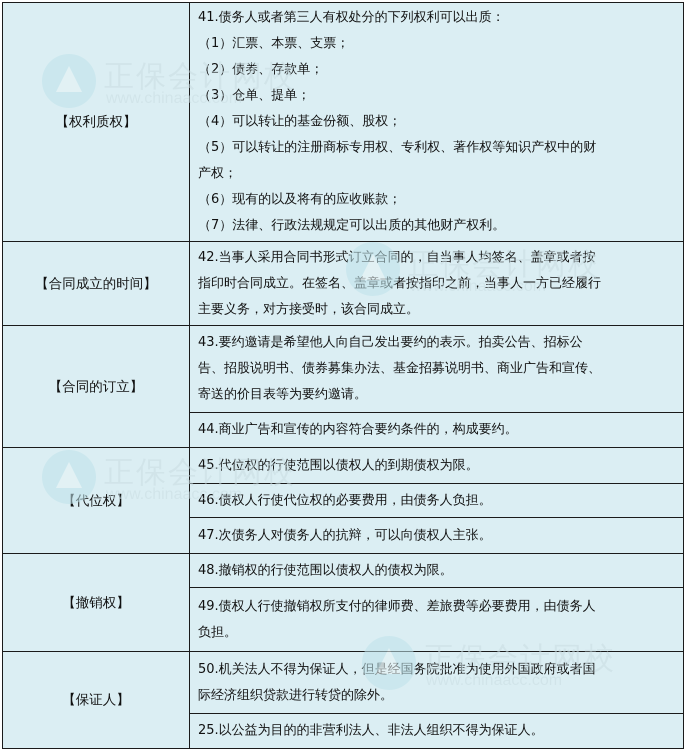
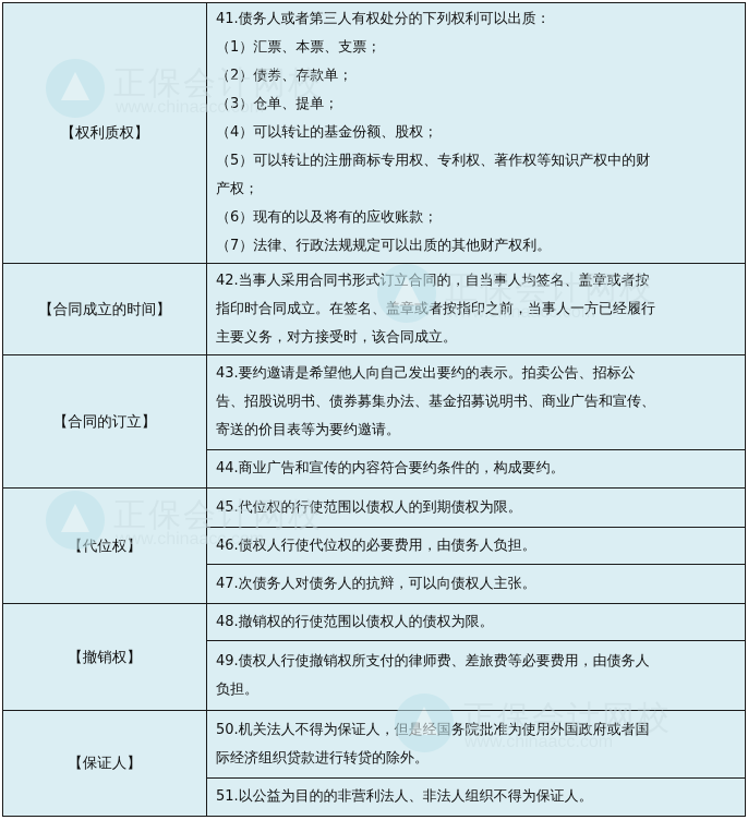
  【权利质权】	41.债务人或者第三人有权处分的下列权利可以出质： （1）汇票、本票、支票； （2）债券、存款单； （3）仓单、提单； （4）可以转让的基金份额、股权； （5）可以转让的注册商标专用权、专利权、著作权等知识产权中的财 产权； （6）现有的以及将有的应收账款； （7）法律、行政法规规定可以出质的其他财产权利。
  【合同成立的时间】	42.当事人采用合同书形式订立合同的，自当事人均签名、盖章或者按 指印时合同成立。在签名、盖章或者按指印之前，当事人一方已经履行 主要义务，对方接受时，该合同成立。
  【合同的订立】	43.要约邀请是希望他人向自己发出要约的表示。拍卖公告、招标公 告、招股说明书、债券募集办法、基金招募说明书、商业广告和宣传、 寄送的价目表等为要约邀请。
  44.商业广告和宣传的内容符合要约条件的，构成要约。
  【代位权】	45.代位权的行使范围以债权人的到期债权为限。
  46.债权人行使代位权的必要费用，由债务人负担。
  47.次债务人对债务人的抗辩，可以向债权人主张。
  【撤销权】	48.撤销权的行使范围以债权人的债权为限。
  49.债权人行使撤销权所支付的律师费、差旅费等必要费用，由债务人 负担。
  【保证人】	50.机关法人不得为保证人，但是经国务院批准为使用外国政府或者国 际经济组织贷款进行转贷的除外。
- 25.以公益为目的的非营利法人、非法人组织不得为保证人。
+ 51.以公益为目的的非营利法人、非法人组织不得为保证人。
  正保会计网校
  www.chinaacc.com
  正保会计网校
  www.chinaacc.com
  正保会计网校
  www.chinaacc.com
  正保会计网校
  www.chinaacc.com
